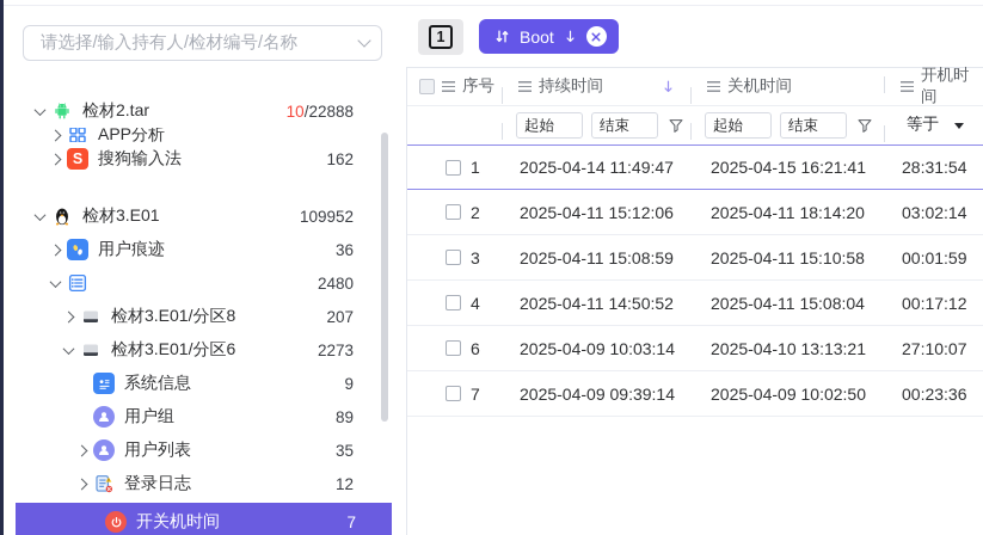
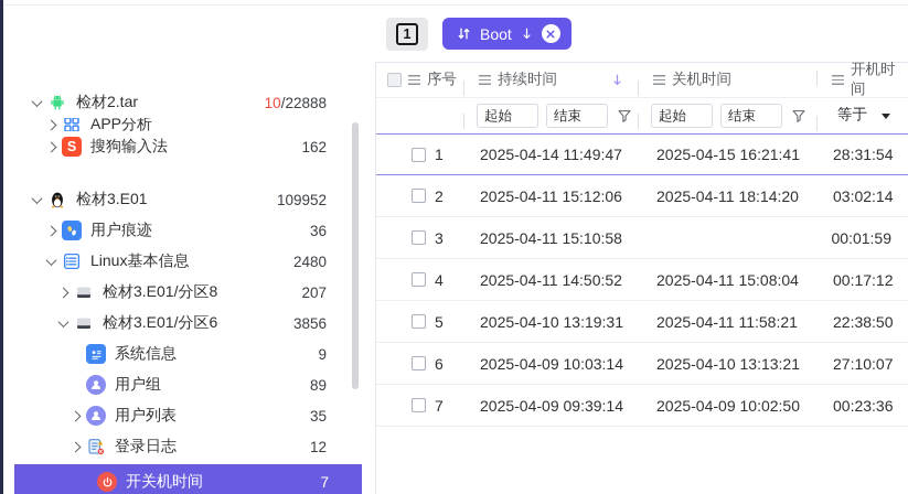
- 请选择/输入持有人/检材编号/名称
  检材2.tar
  10/22888
  APP分析
  S
  搜狗输入法
  162
  检材3.E01
  109952
  用户痕迹
  36
+ Linux基本信息
  2480
  检材3.E01/分区8
  207
  检材3.E01/分区6
- 2273
+ 3856
  系统信息
  9
  用户组
  89
  用户列表
  35
  登录日志
  12
  开关机时间
  7
  1
  Boot
  序号
  持续时间
  关机时间
  开机时间
  起始
  结束
  起始
  结束
  等于
  1
  2025-04-14 11:49:47
  2025-04-15 16:21:41
  28:31:54
  2
  2025-04-11 15:12:06
  2025-04-11 18:14:20
  03:02:14
  3
- 2025-04-11 15:08:59
  2025-04-11 15:10:58
  00:01:59
  4
  2025-04-11 14:50:52
  2025-04-11 15:08:04
  00:17:12
+ 5
+ 2025-04-10 13:19:31
+ 2025-04-11 11:58:21
+ 22:38:50
  6
  2025-04-09 10:03:14
  2025-04-10 13:13:21
  27:10:07
  7
  2025-04-09 09:39:14
  2025-04-09 10:02:50
  00:23:36
